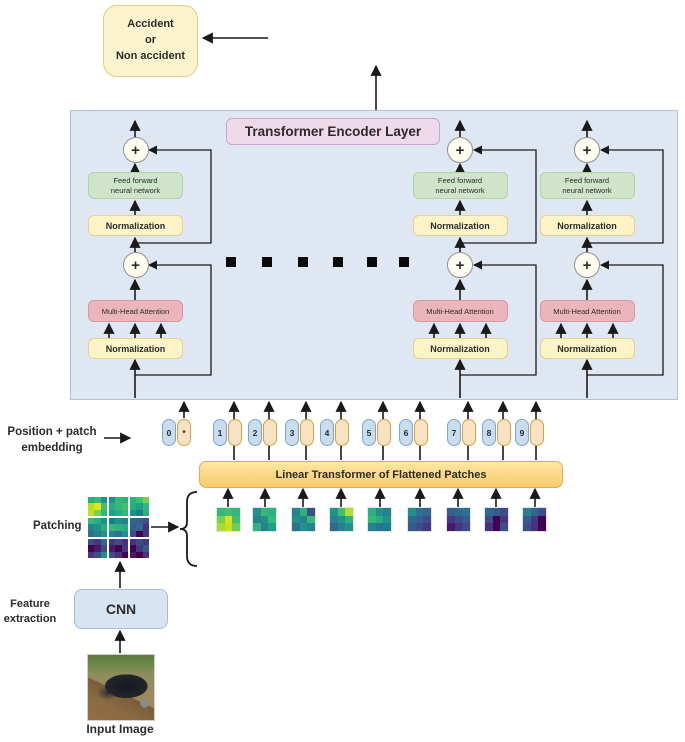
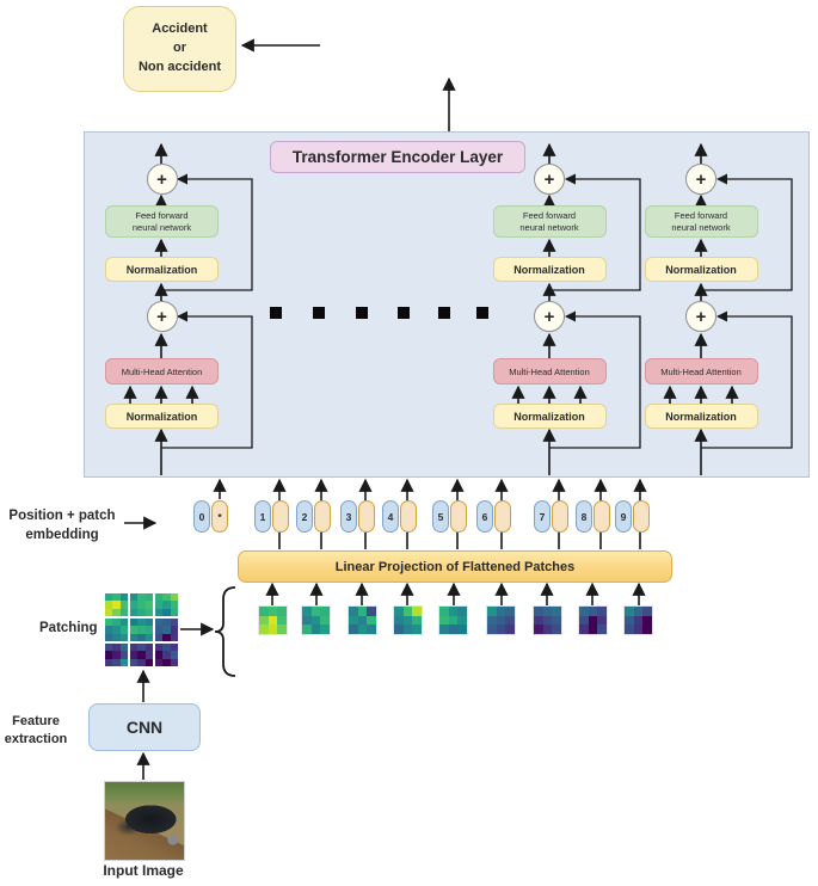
  Accident
  or
  Non accident
  Transformer Encoder Layer
  +
  Feed forward
  neural network
  Normalization
  +
  Multi-Head Attention
  Normalization
  +
  Feed forward
  neural network
  Normalization
  +
  Multi-Head Attention
  Normalization
  +
  Feed forward
  neural network
  Normalization
  +
  Multi-Head Attention
  Normalization
  0
  *
  1
  2
  3
  4
  5
  6
  7
  8
  9
- Linear Transformer of Flattened Patches
+ Linear Projection of Flattened Patches
  Position + patch
  embedding
  Patching
  Feature
  extraction
  CNN
  Input Image
